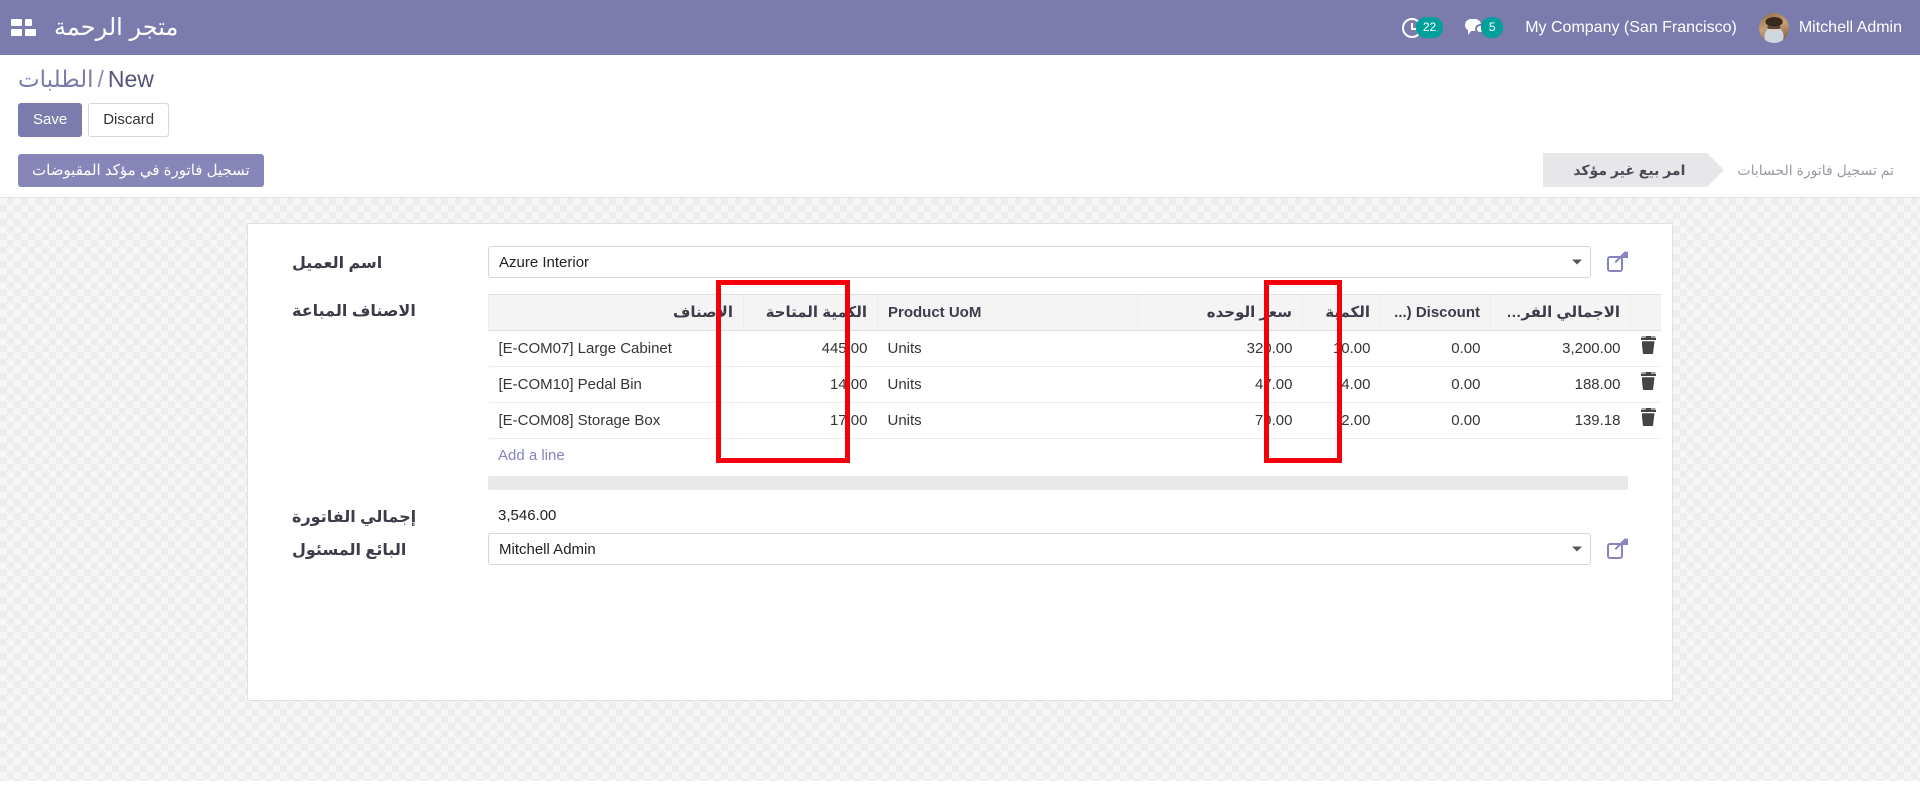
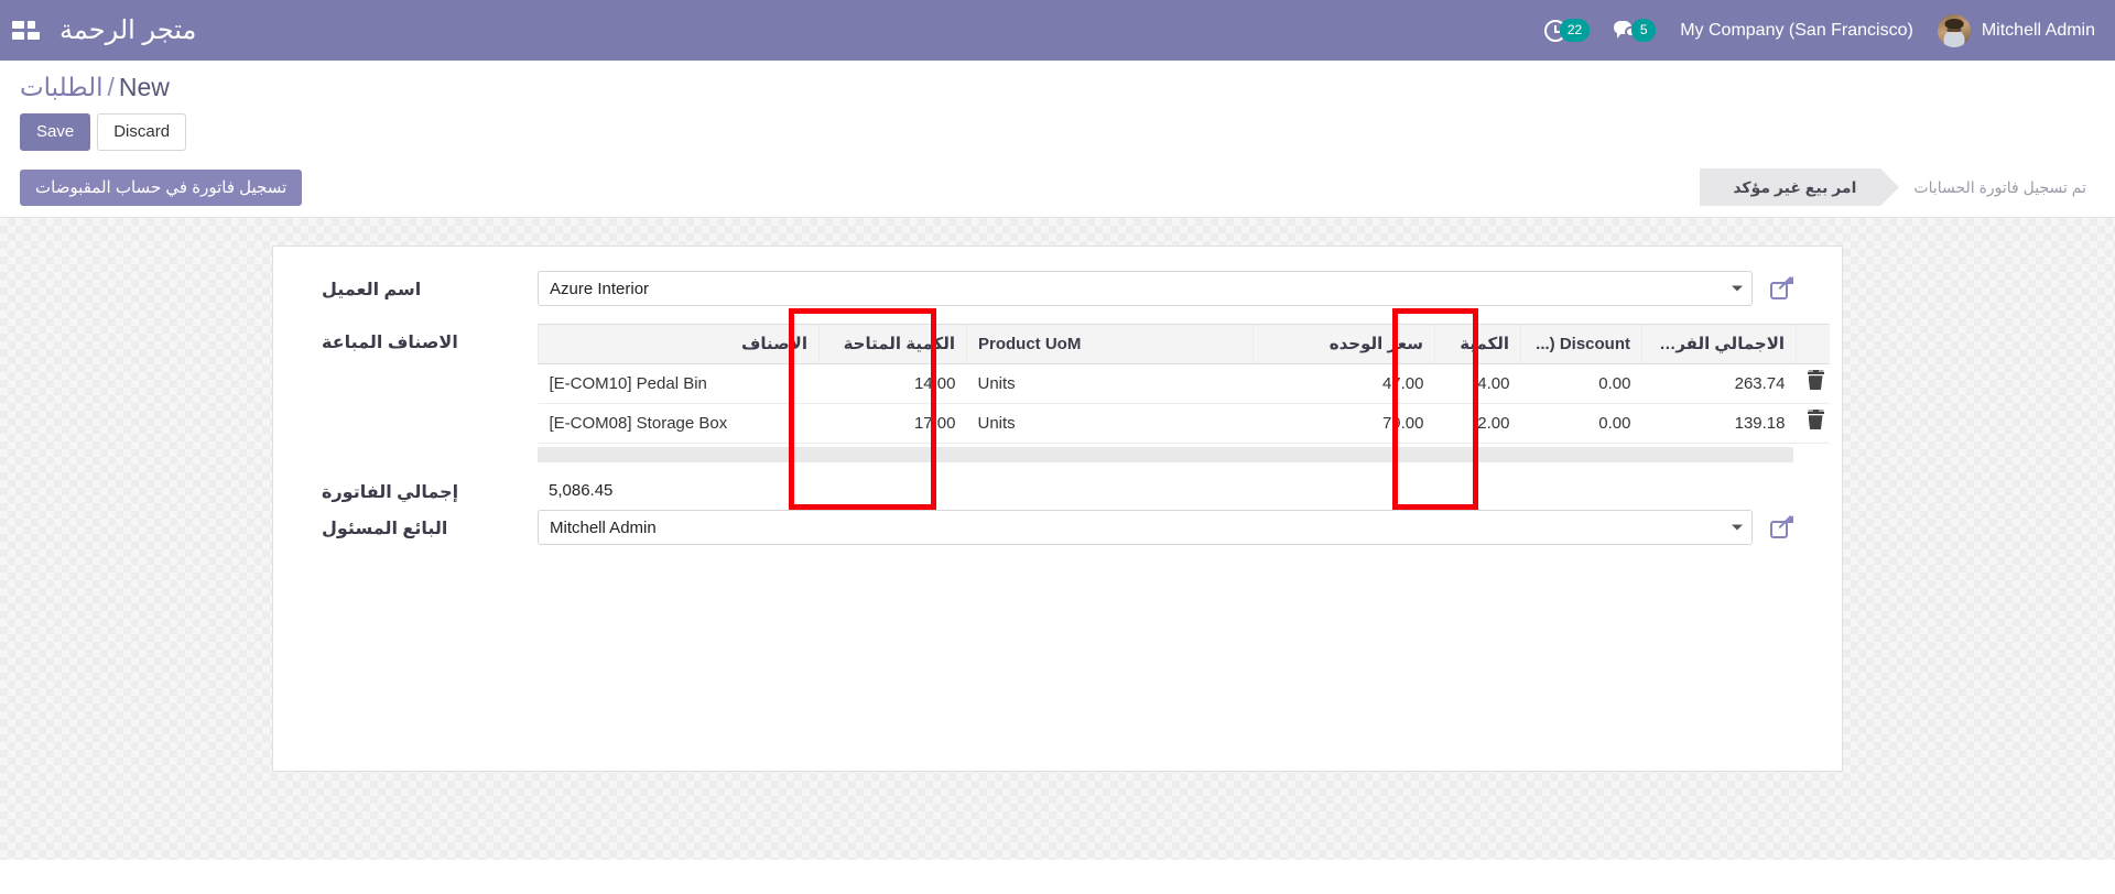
  متجر الرحمة
  22
  5
  My Company (San Francisco)
  Mitchell Admin
  الطلبات / New
  Save
  Discard
- تسجيل فاتورة في مؤكد المقبوضات
+ تسجيل فاتورة في حساب المقبوضات
  امر بيع غير مؤكد
  تم تسجيل فاتورة الحسابات
  اسم العميل
  Azure Interior
  الاصناف المباعة
  الاصناف	الكمية المتاحة	Product UoM	سعر الوحده	الكمية	Discount (...	الاجمالي الفرعي
- [E-COM07] Large Cabinet	445.00	Units	320.00	10.00	0.00	3,200.00
- [E-COM10] Pedal Bin	14.00	Units	47.00	4.00	0.00	188.00
+ [E-COM10] Pedal Bin	14.00	Units	47.00	4.00	0.00	263.74
  [E-COM08] Storage Box	17.00	Units	79.00	2.00	0.00	139.18
- Add a line
  إجمالي الفاتورة
- 3,546.00
+ 5,086.45
  البائع المسئول
  Mitchell Admin
